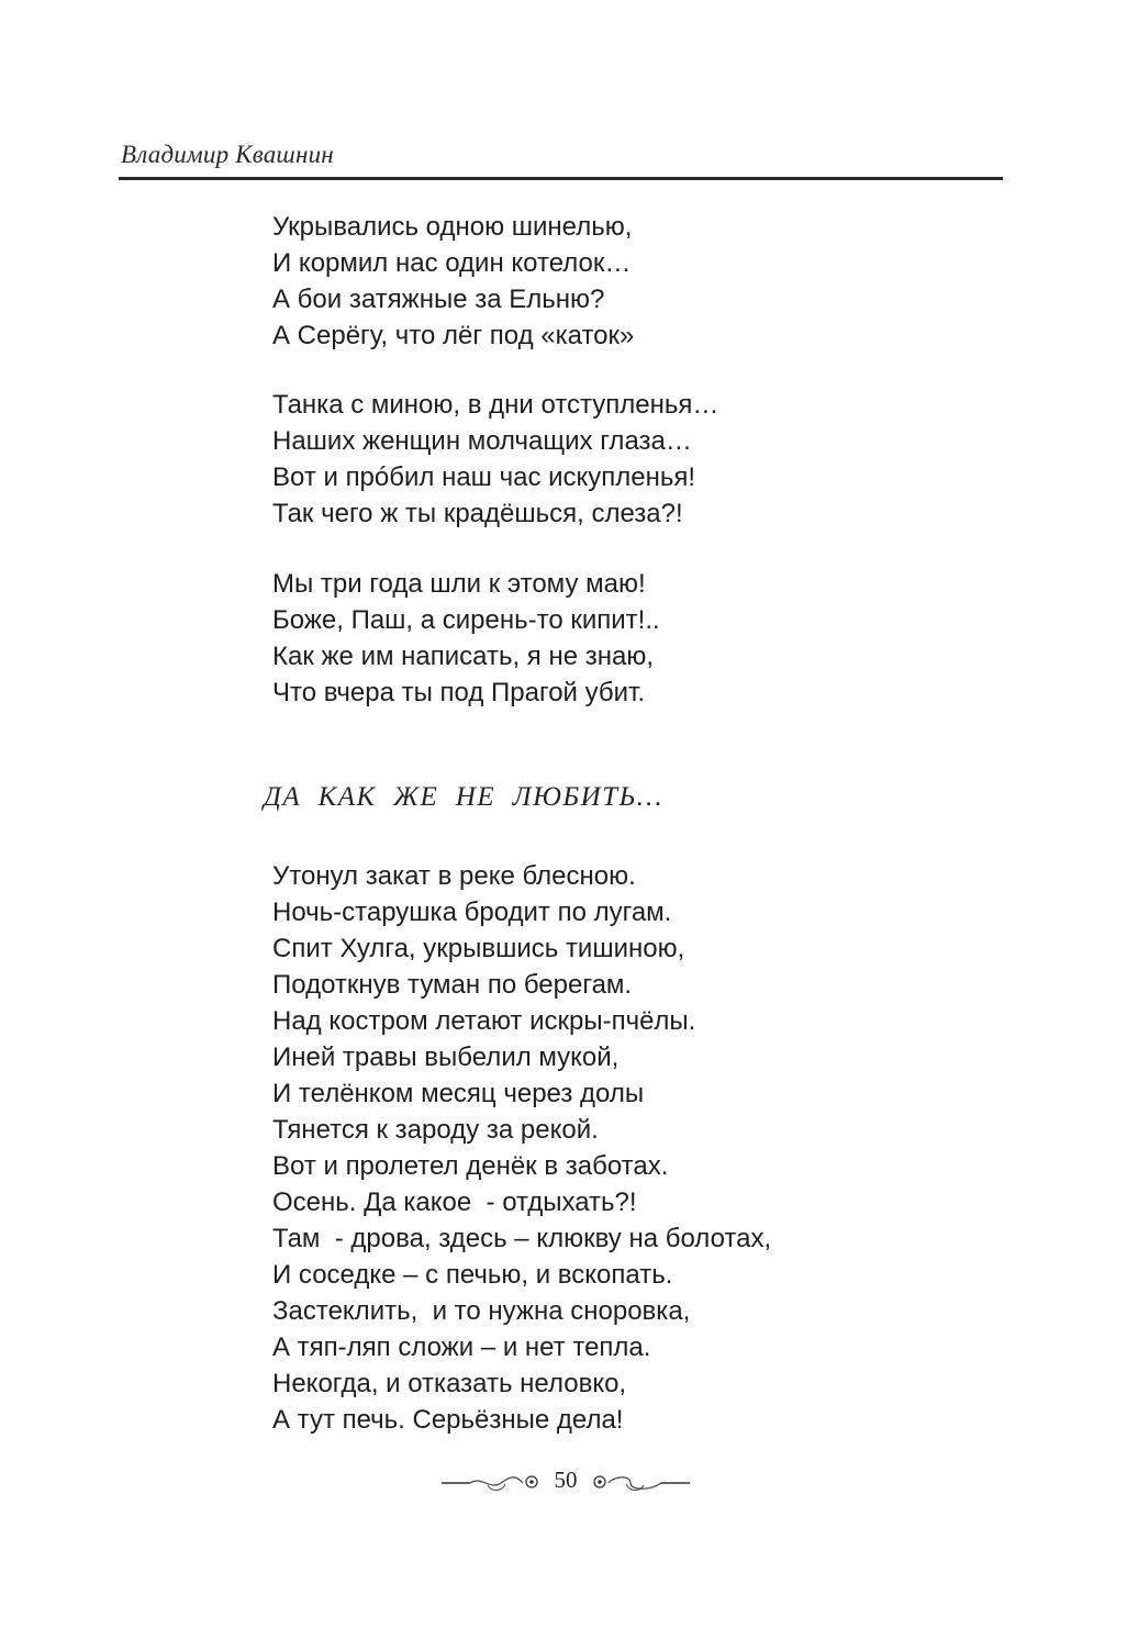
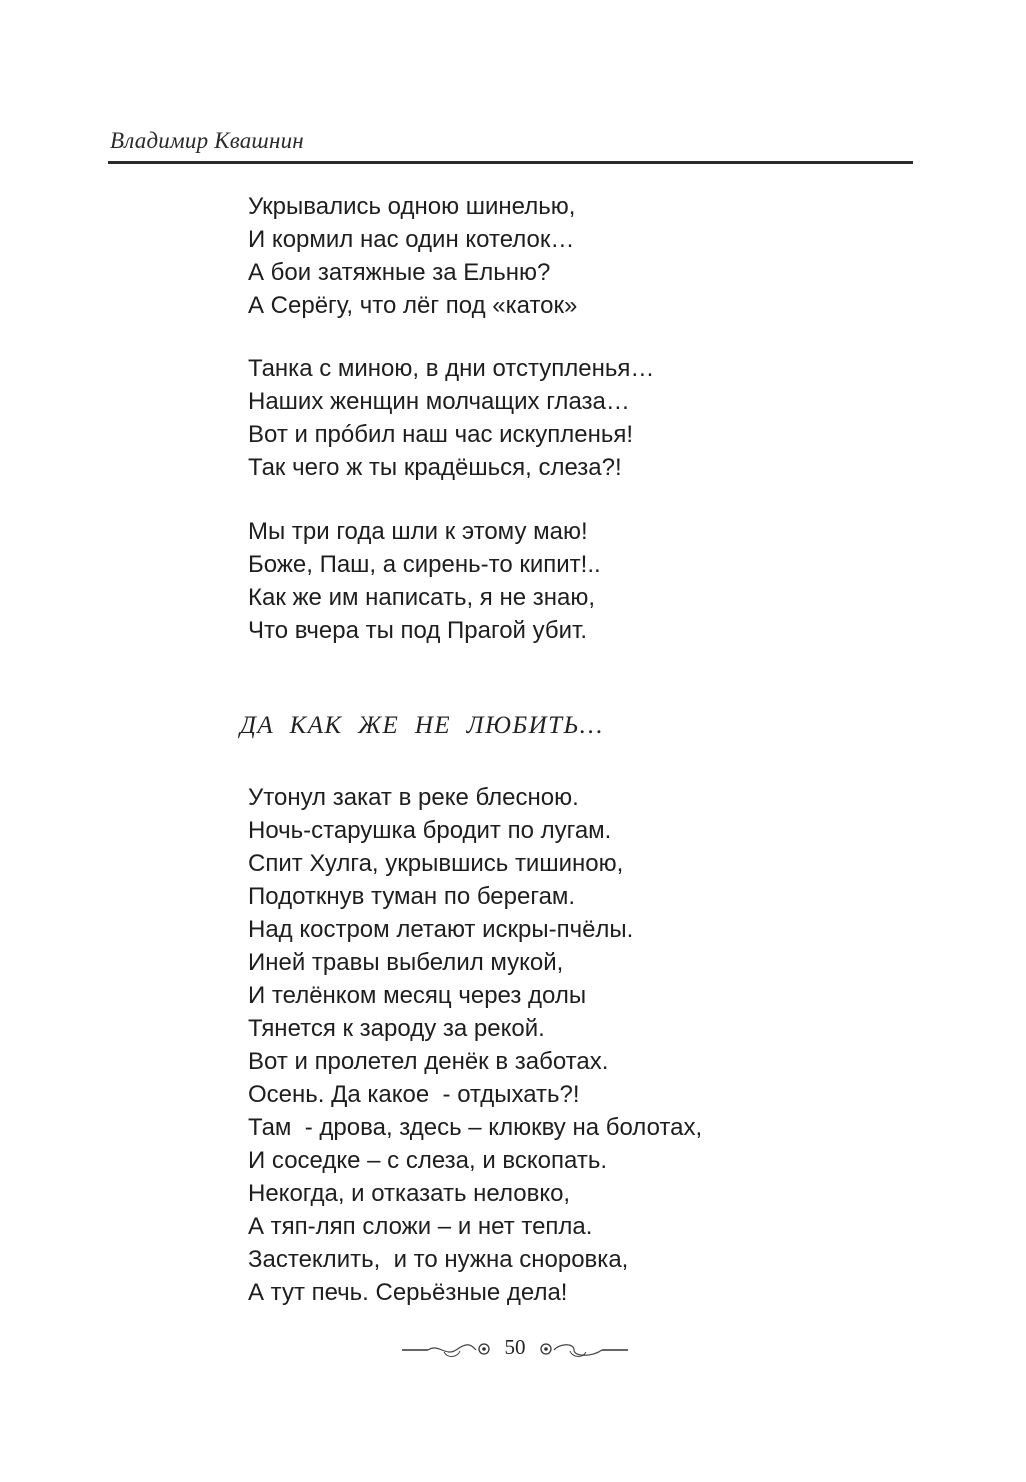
  Владимир Квашнин
  Укрывались одною шинелью,
  И кормил нас один котелок…
  А бои затяжные за Ельню?
  А Серёгу, что лёг под «каток»
  Танка с миною, в дни отступленья…
  Наших женщин молчащих глаза…
  Вот и прóбил наш час искупленья!
  Так чего ж ты крадёшься, слеза?!
  Мы три года шли к этому маю!
  Боже, Паш, а сирень-то кипит!..
  Как же им написать, я не знаю,
  Что вчера ты под Прагой убит.
  ДА КАК ЖЕ НЕ ЛЮБИТЬ…
  Утонул закат в реке блесною.
  Ночь-старушка бродит по лугам.
  Спит Хулга, укрывшись тишиною,
  Подоткнув туман по берегам.
  Над костром летают искры-пчёлы.
  Иней травы выбелил мукой,
  И телёнком месяц через долы
  Тянется к зароду за рекой.
  Вот и пролетел денёк в заботах.
  Осень. Да какое - отдыхать?!
  Там - дрова, здесь – клюкву на болотах,
- И соседке – с печью, и вскопать.
+ И соседке – с слеза, и вскопать.
- Застеклить, и то нужна сноровка,
+ Некогда, и отказать неловко,
  А тяп-ляп сложи – и нет тепла.
- Некогда, и отказать неловко,
+ Застеклить, и то нужна сноровка,
  А тут печь. Серьёзные дела!
  50
